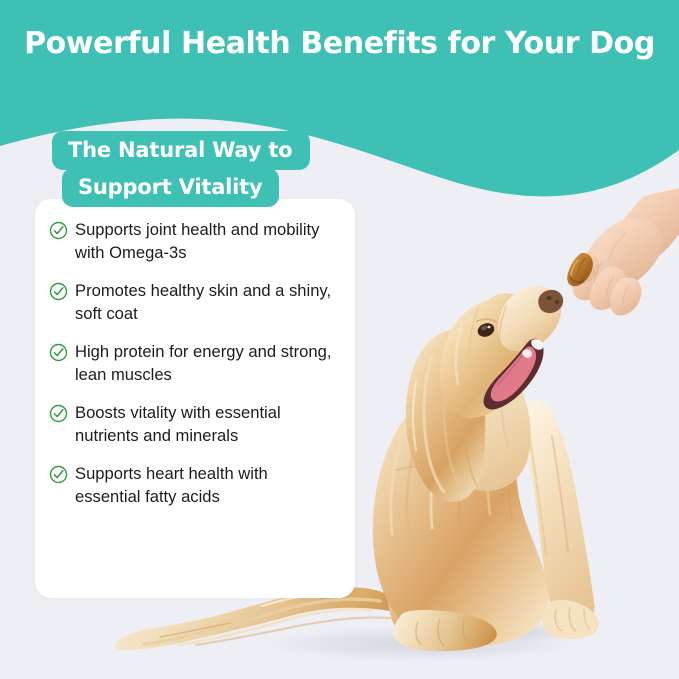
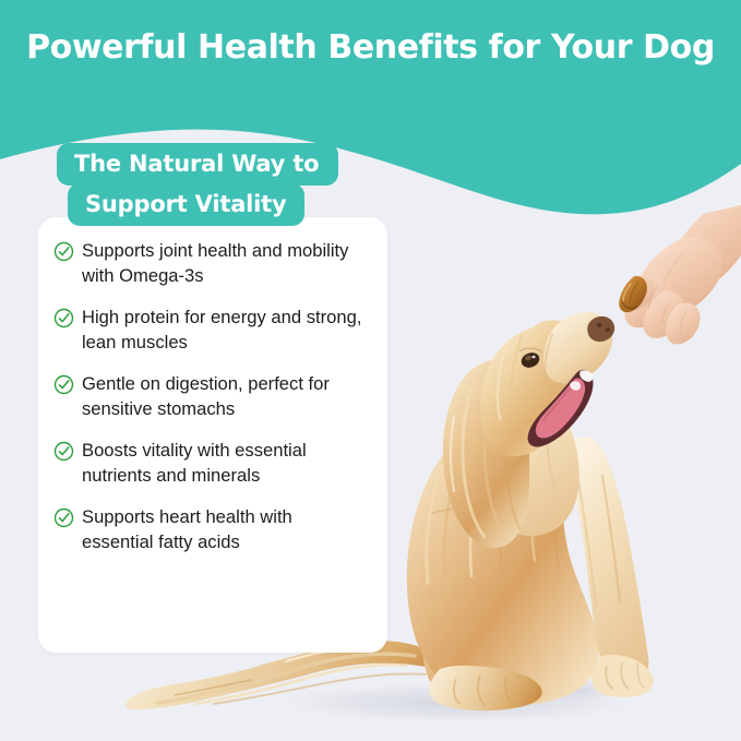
  Powerful Health Benefits for Your Dog
  The Natural Way to
  Support Vitality
  Supports joint health and mobility with Omega-3s
- Promotes healthy skin and a shiny, soft coat
  High protein for energy and strong, lean muscles
+ Gentle on digestion, perfect for sensitive stomachs
  Boosts vitality with essential nutrients and minerals
  Supports heart health with essential fatty acids
